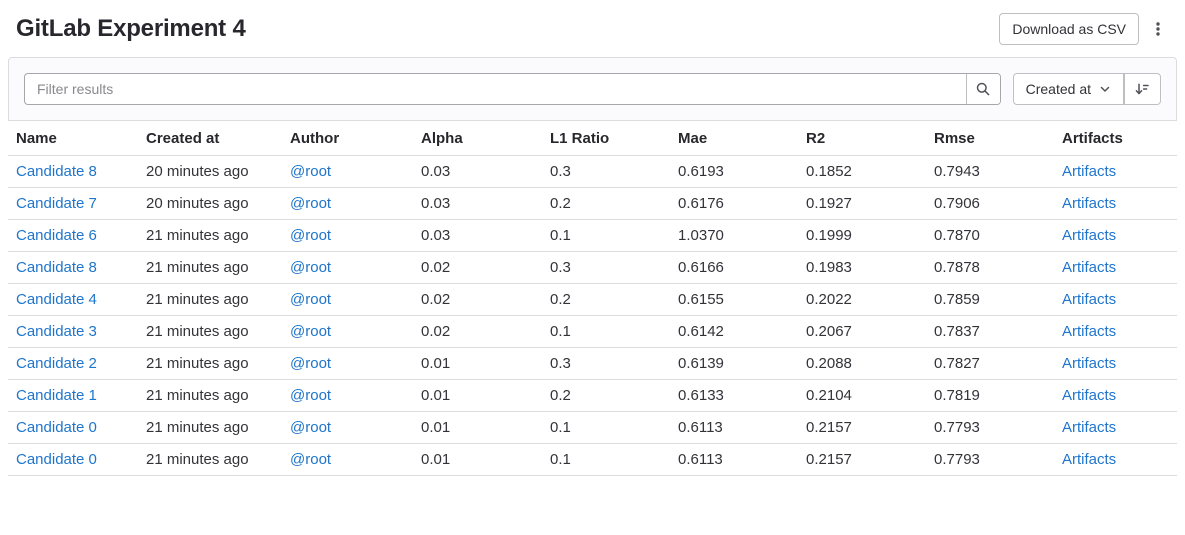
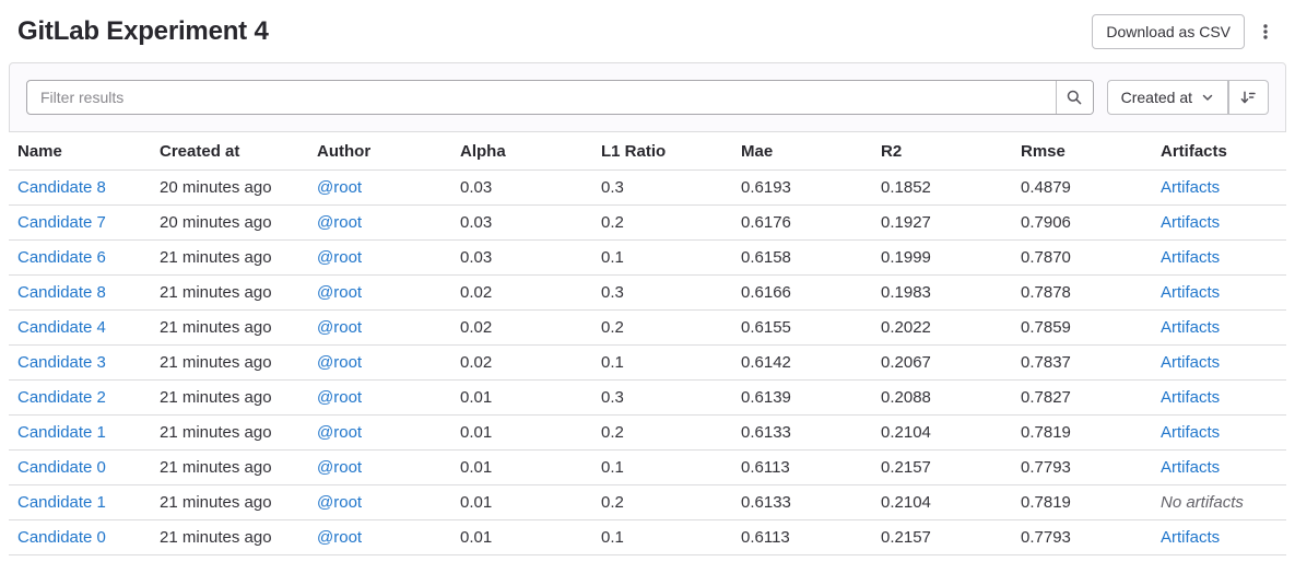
  GitLab Experiment 4
  Download as CSV
  Filter results
  Created at
  Name	Created at	Author	Alpha	L1 Ratio	Mae	R2	Rmse	Artifacts
- Candidate 8	20 minutes ago	@root	0.03	0.3	0.6193	0.1852	0.7943	Artifacts
+ Candidate 8	20 minutes ago	@root	0.03	0.3	0.6193	0.1852	0.4879	Artifacts
  Candidate 7	20 minutes ago	@root	0.03	0.2	0.6176	0.1927	0.7906	Artifacts
- Candidate 6	21 minutes ago	@root	0.03	0.1	1.0370	0.1999	0.7870	Artifacts
+ Candidate 6	21 minutes ago	@root	0.03	0.1	0.6158	0.1999	0.7870	Artifacts
  Candidate 8	21 minutes ago	@root	0.02	0.3	0.6166	0.1983	0.7878	Artifacts
  Candidate 4	21 minutes ago	@root	0.02	0.2	0.6155	0.2022	0.7859	Artifacts
  Candidate 3	21 minutes ago	@root	0.02	0.1	0.6142	0.2067	0.7837	Artifacts
  Candidate 2	21 minutes ago	@root	0.01	0.3	0.6139	0.2088	0.7827	Artifacts
  Candidate 1	21 minutes ago	@root	0.01	0.2	0.6133	0.2104	0.7819	Artifacts
  Candidate 0	21 minutes ago	@root	0.01	0.1	0.6113	0.2157	0.7793	Artifacts
+ Candidate 1	21 minutes ago	@root	0.01	0.2	0.6133	0.2104	0.7819	No artifacts
  Candidate 0	21 minutes ago	@root	0.01	0.1	0.6113	0.2157	0.7793	Artifacts
